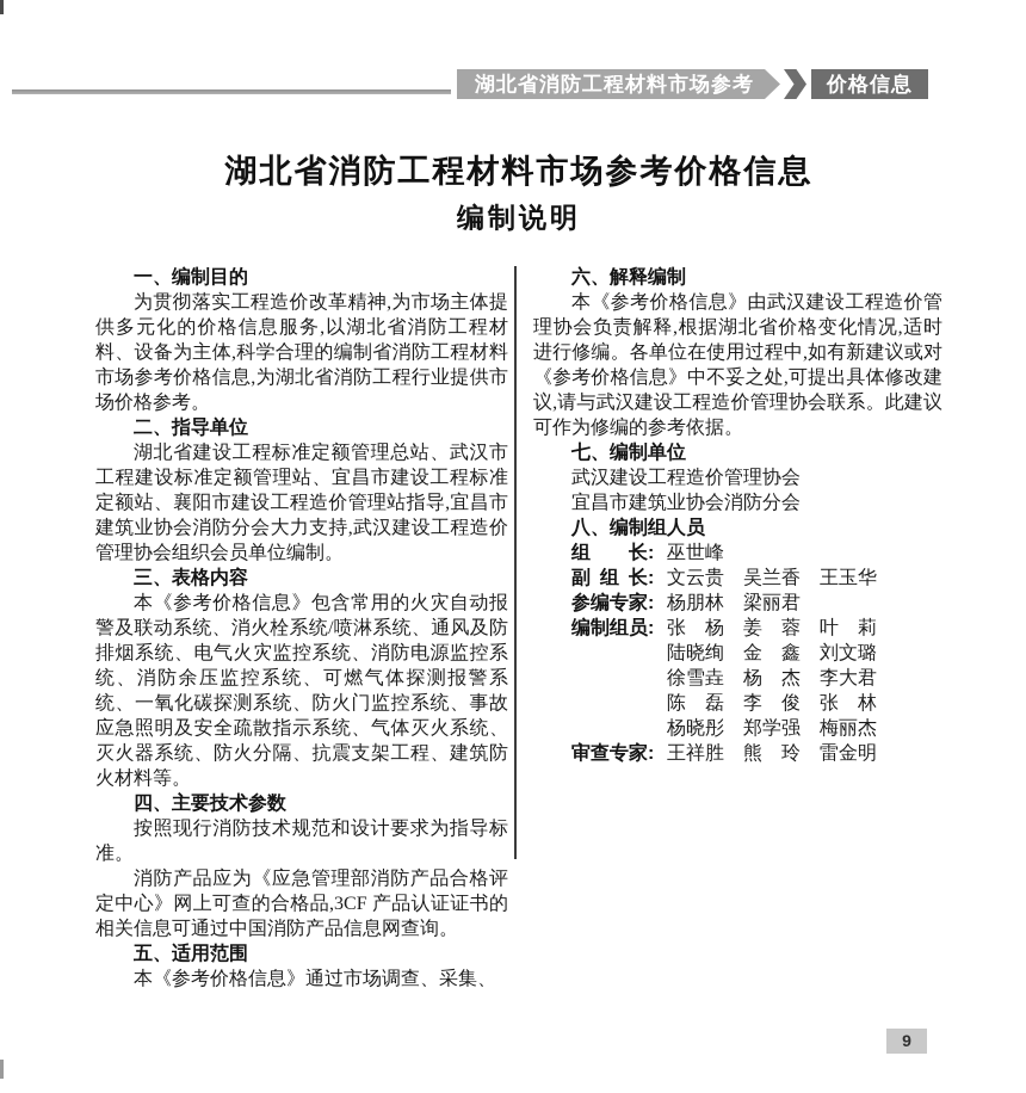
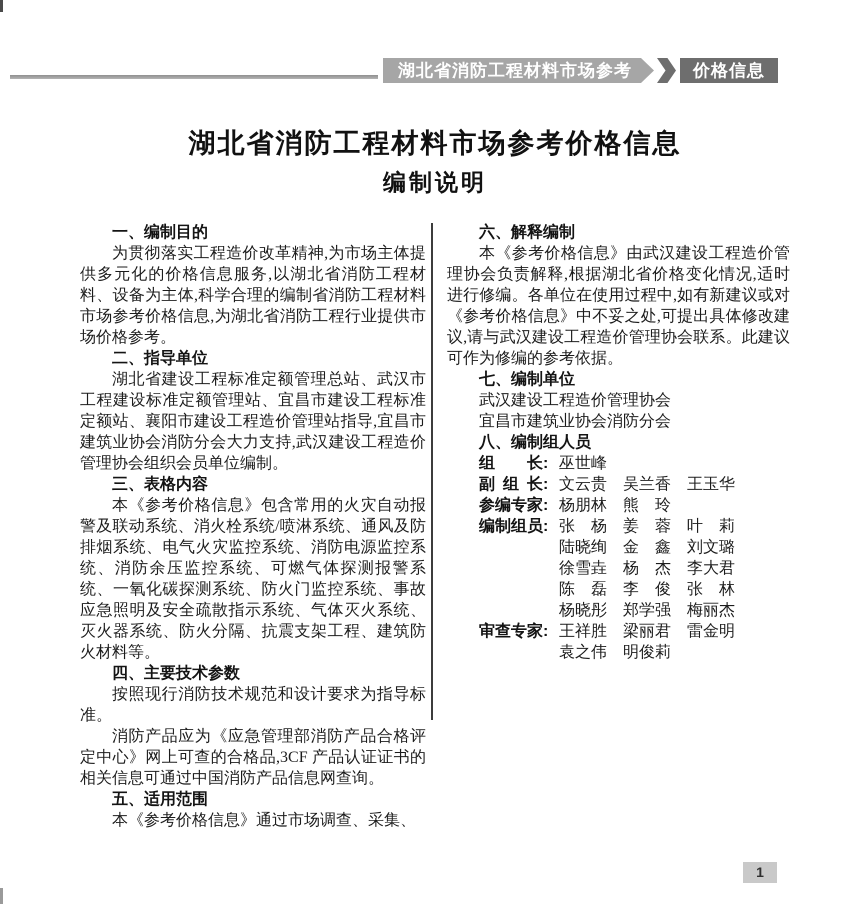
  湖北省消防工程材料市场参考
  价格信息
  湖北省消防工程材料市场参考价格信息
  编制说明
  一、编制目的
  为贯彻落实工程造价改革精神,为市场主体提供多元化的价格信息服务,以湖北省消防工程材料、设备为主体,科学合理的编制省消防工程材料市场参考价格信息,为湖北省消防工程行业提供市场价格参考。
  二、指导单位
  湖北省建设工程标准定额管理总站、武汉市工程建设标准定额管理站、宜昌市建设工程标准定额站、襄阳市建设工程造价管理站指导,宜昌市建筑业协会消防分会大力支持,武汉建设工程造价管理协会组织会员单位编制。
  三、表格内容
  本《参考价格信息》包含常用的火灾自动报警及联动系统、消火栓系统/喷淋系统、通风及防排烟系统、电气火灾监控系统、消防电源监控系统、消防余压监控系统、可燃气体探测报警系统、一氧化碳探测系统、防火门监控系统、事故应急照明及安全疏散指示系统、气体灭火系统、灭火器系统、防火分隔、抗震支架工程、建筑防火材料等。
  四、主要技术参数
  按照现行消防技术规范和设计要求为指导标准。
  消防产品应为《应急管理部消防产品合格评定中心》网上可查的合格品,3CF 产品认证证书的相关信息可通过中国消防产品信息网查询。
  五、适用范围
  本《参考价格信息》通过市场调查、采集、
  六、解释编制
  本《参考价格信息》由武汉建设工程造价管理协会负责解释,根据湖北省价格变化情况,适时进行修编。各单位在使用过程中,如有新建议或对《参考价格信息》中不妥之处,可提出具体修改建议,请与武汉建设工程造价管理协会联系。此建议可作为修编的参考依据。
  七、编制单位
  武汉建设工程造价管理协会
  宜昌市建筑业协会消防分会
  八、编制组人员
  组长: 巫世峰
  副组长: 文云贵 吴兰香 王玉华
- 参编专家: 杨朋林 梁丽君
+ 参编专家: 杨朋林 熊玲
  编制组员: 张杨 姜蓉 叶莉
  陆晓绚 金鑫 刘文璐
  徐雪垚 杨杰 李大君
  陈磊 李俊 张林
  杨晓彤 郑学强 梅丽杰
- 审查专家: 王祥胜 熊玲 雷金明
+ 审查专家: 王祥胜 梁丽君 雷金明
+ 袁之伟 明俊莉
- 9
+ 1
